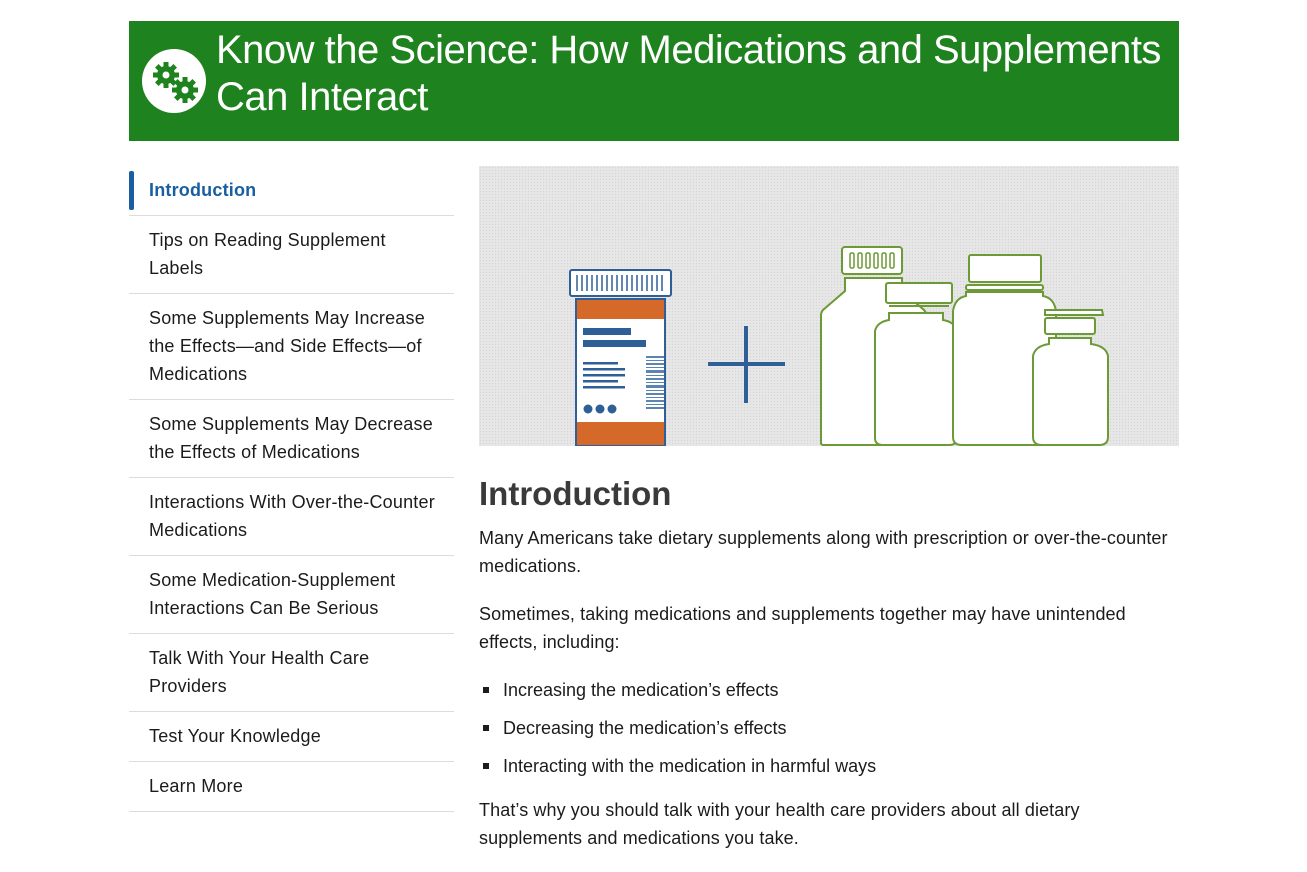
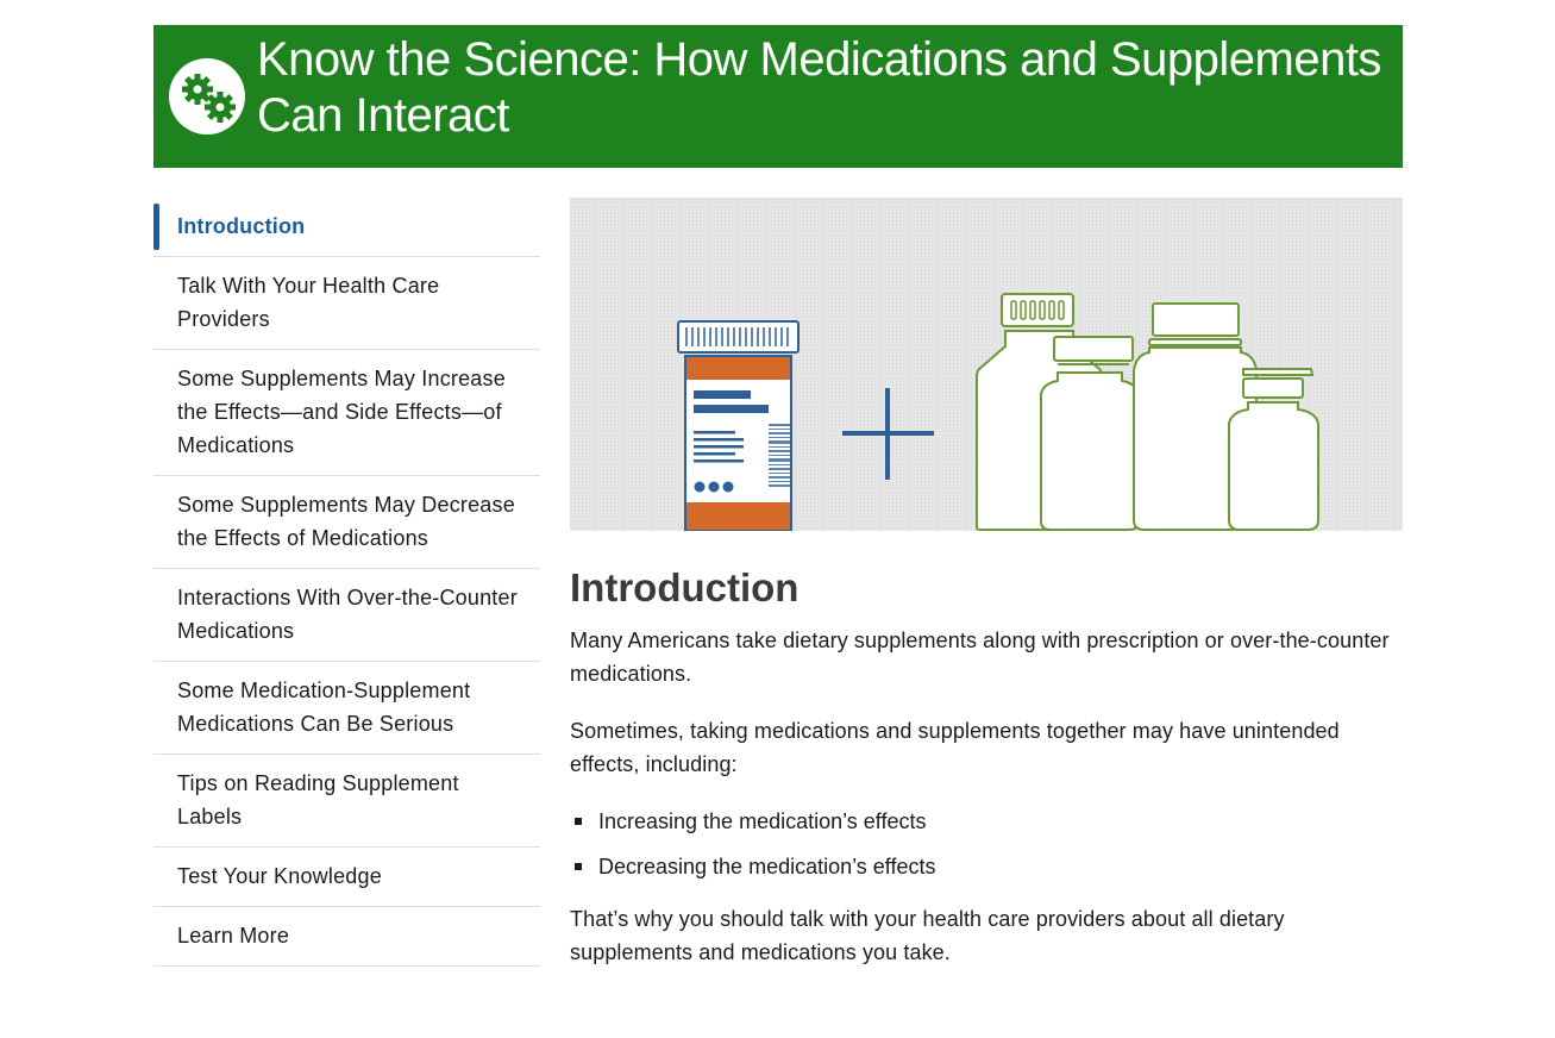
  Know the Science: How Medications and Supplements Can Interact
  Introduction
- Tips on Reading Supplement Labels
+ Talk With Your Health Care Providers
  Some Supplements May Increase the Effects—and Side Effects—of Medications
  Some Supplements May Decrease the Effects of Medications
  Interactions With Over-the-Counter Medications
- Some Medication-Supplement Interactions Can Be Serious
+ Some Medication-Supplement Medications Can Be Serious
- Talk With Your Health Care Providers
+ Tips on Reading Supplement Labels
  Test Your Knowledge
  Learn More
  Introduction
  Many Americans take dietary supplements along with prescription or over-the-counter medications.
  Sometimes, taking medications and supplements together may have unintended effects, including:
  Increasing the medication’s effects
  Decreasing the medication’s effects
- Interacting with the medication in harmful ways
  That’s why you should talk with your health care providers about all dietary supplements and medications you take.
